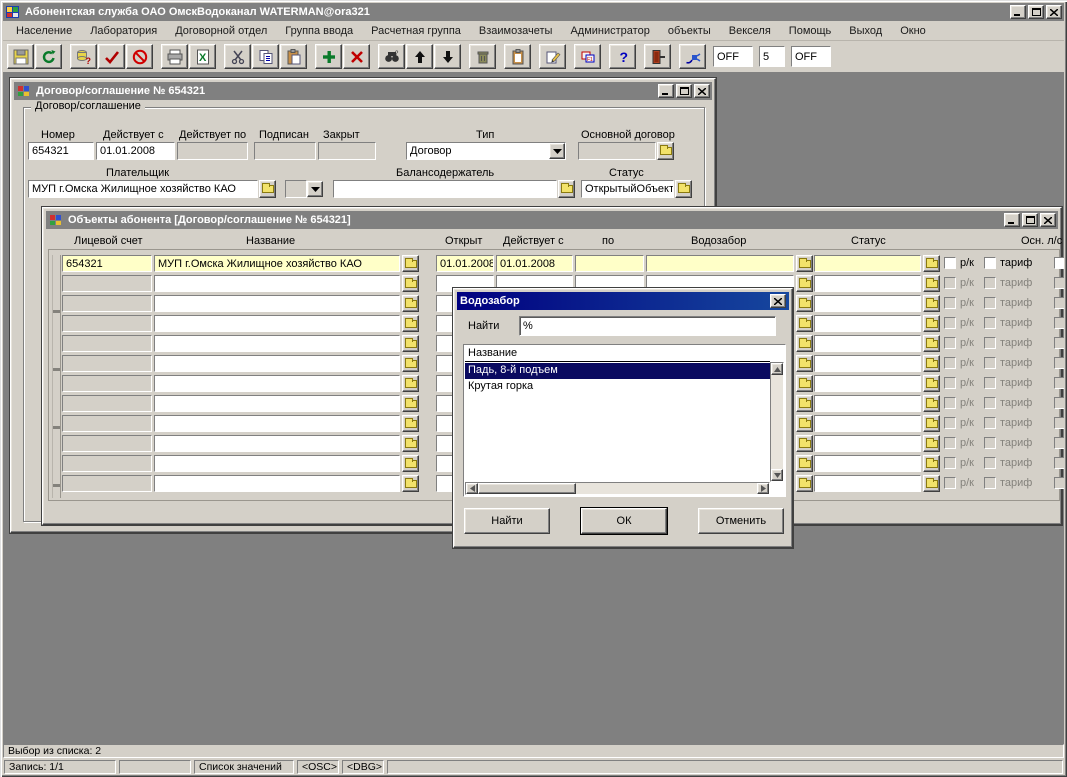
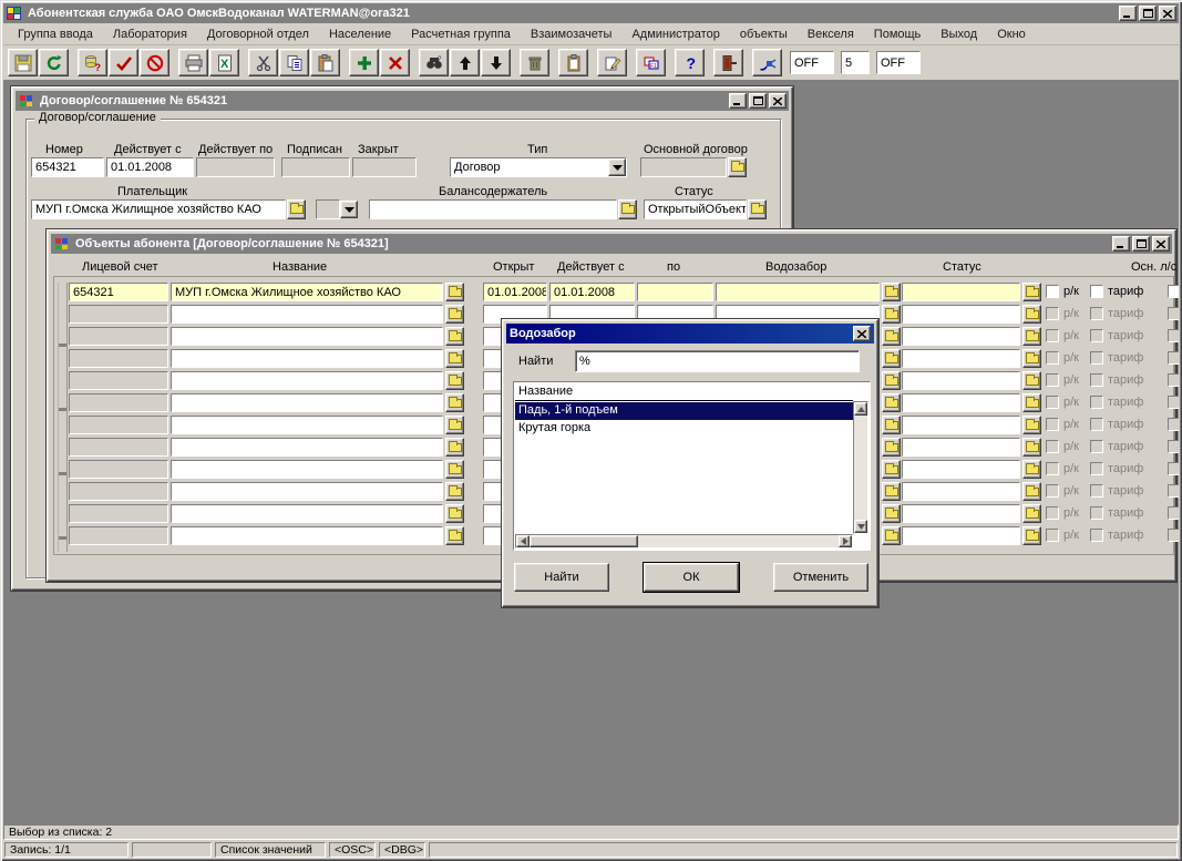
  Абонентская служба ОАО ОмскВодоканал WATERMAN@ora321
- Население
+ Группа ввода
  Лаборатория
  Договорной отдел
- Группа ввода
+ Население
  Расчетная группа
  Взаимозачеты
  Администратор
  объекты
  Векселя
  Помощь
  Выход
  Окно
  ?
  X
  ?
  OFF
  5
  OFF
  Договор/соглашение № 654321
  Договор/соглашение
  Номер
  Действует с
  Действует по
  Подписан
  Закрыт
  Тип
  Основной договор
  654321
  01.01.2008
  Договор
  Плательщик
  Балансодержатель
  Статус
  МУП г.Омска Жилищное хозяйство КАО
  ОткрытыйОбъект
  Объекты абонента [Договор/соглашение № 654321]
  Лицевой счет
  Название
  Открыт
  Действует с
  по
  Водозабор
  Статус
  Осн. л/с
  654321
  МУП г.Омска Жилищное хозяйство КАО
  01.01.2008
  01.01.2008
  р/к
  тариф
  р/к
  тариф
  р/к
  тариф
  р/к
  тариф
  р/к
  тариф
  р/к
  тариф
  р/к
  тариф
  р/к
  тариф
  р/к
  тариф
  р/к
  тариф
  р/к
  тариф
  р/к
  тариф
  Водозабор
  Найти
  %
  Название
- Падь, 8-й подъем
+ Падь, 1-й подъем
  Крутая горка
  Найти
  ОК
  Отменить
  Выбор из списка: 2
  Запись: 1/1
  Список значений
  <OSC>
  <DBG>
